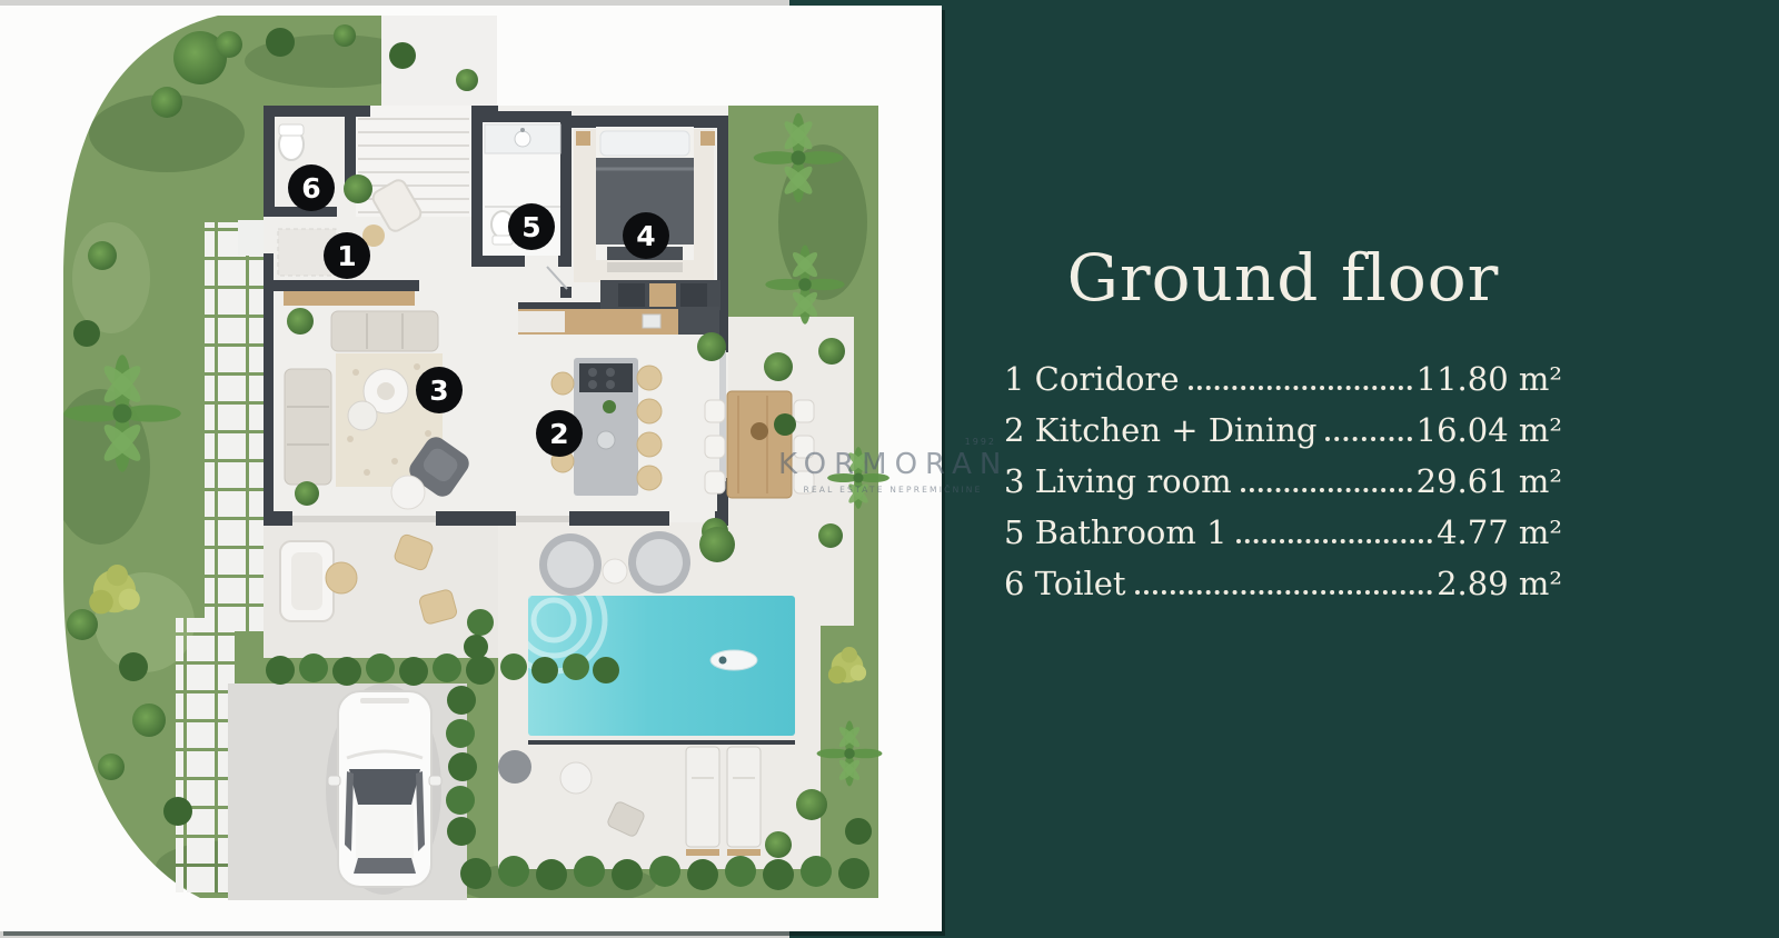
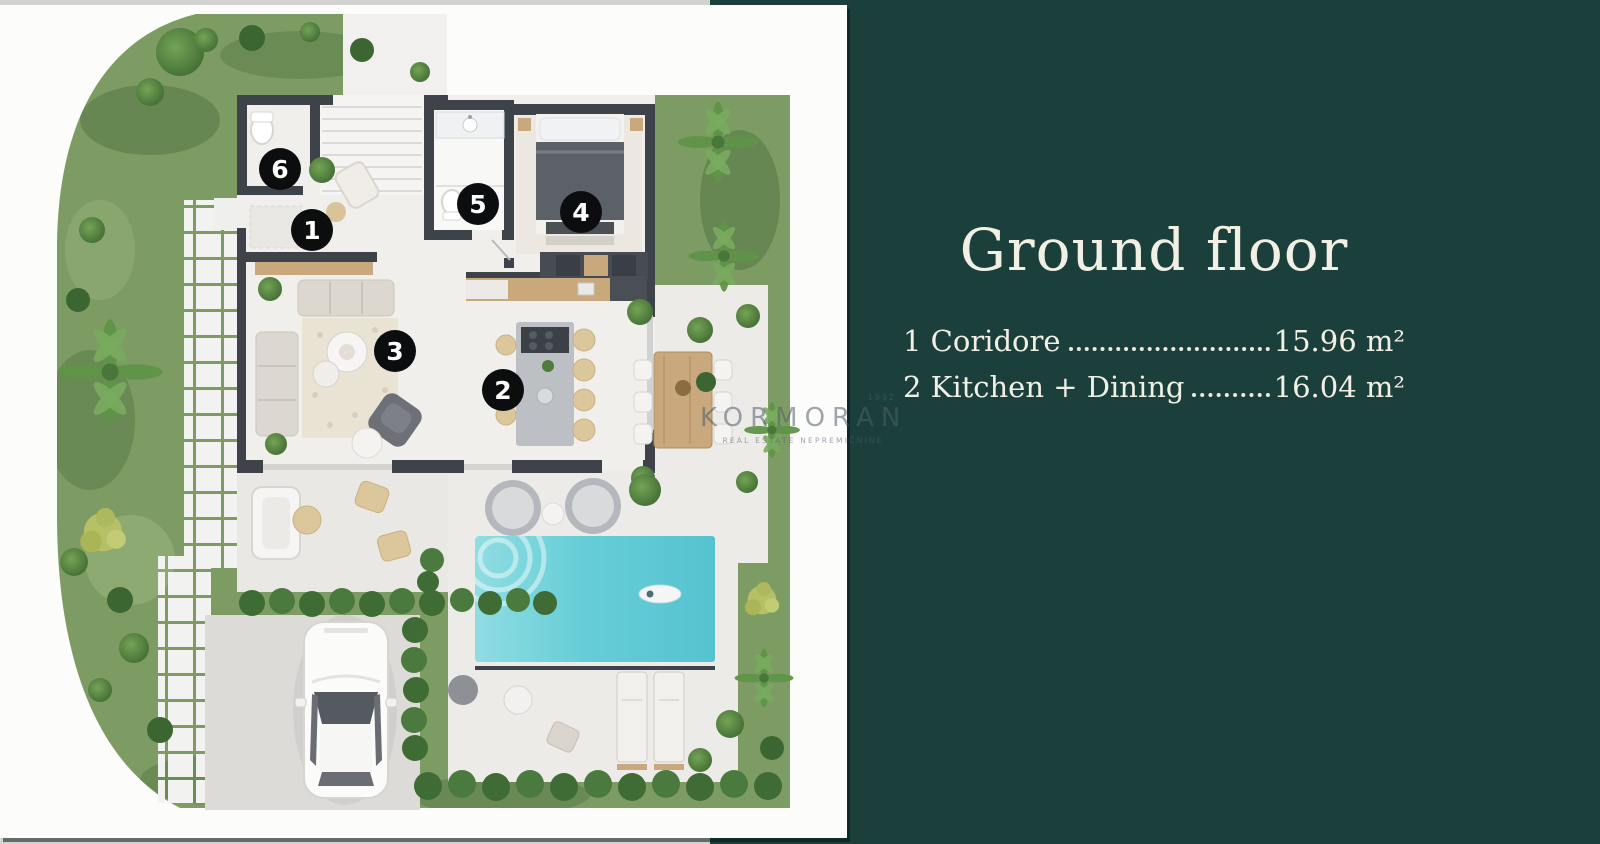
  1
  2
  3
  4
  5
  6
  1992
  KORMORAN
  REAL ESTATE NEPREMIČNINE
  Ground floor
  1 Coridore
- 11.80 m²
+ 15.96 m²
  2 Kitchen + Dining
  16.04 m²
- 3 Living room
- 29.61 m²
- 5 Bathroom 1
- 4.77 m²
- 6 Toilet
- 2.89 m²
